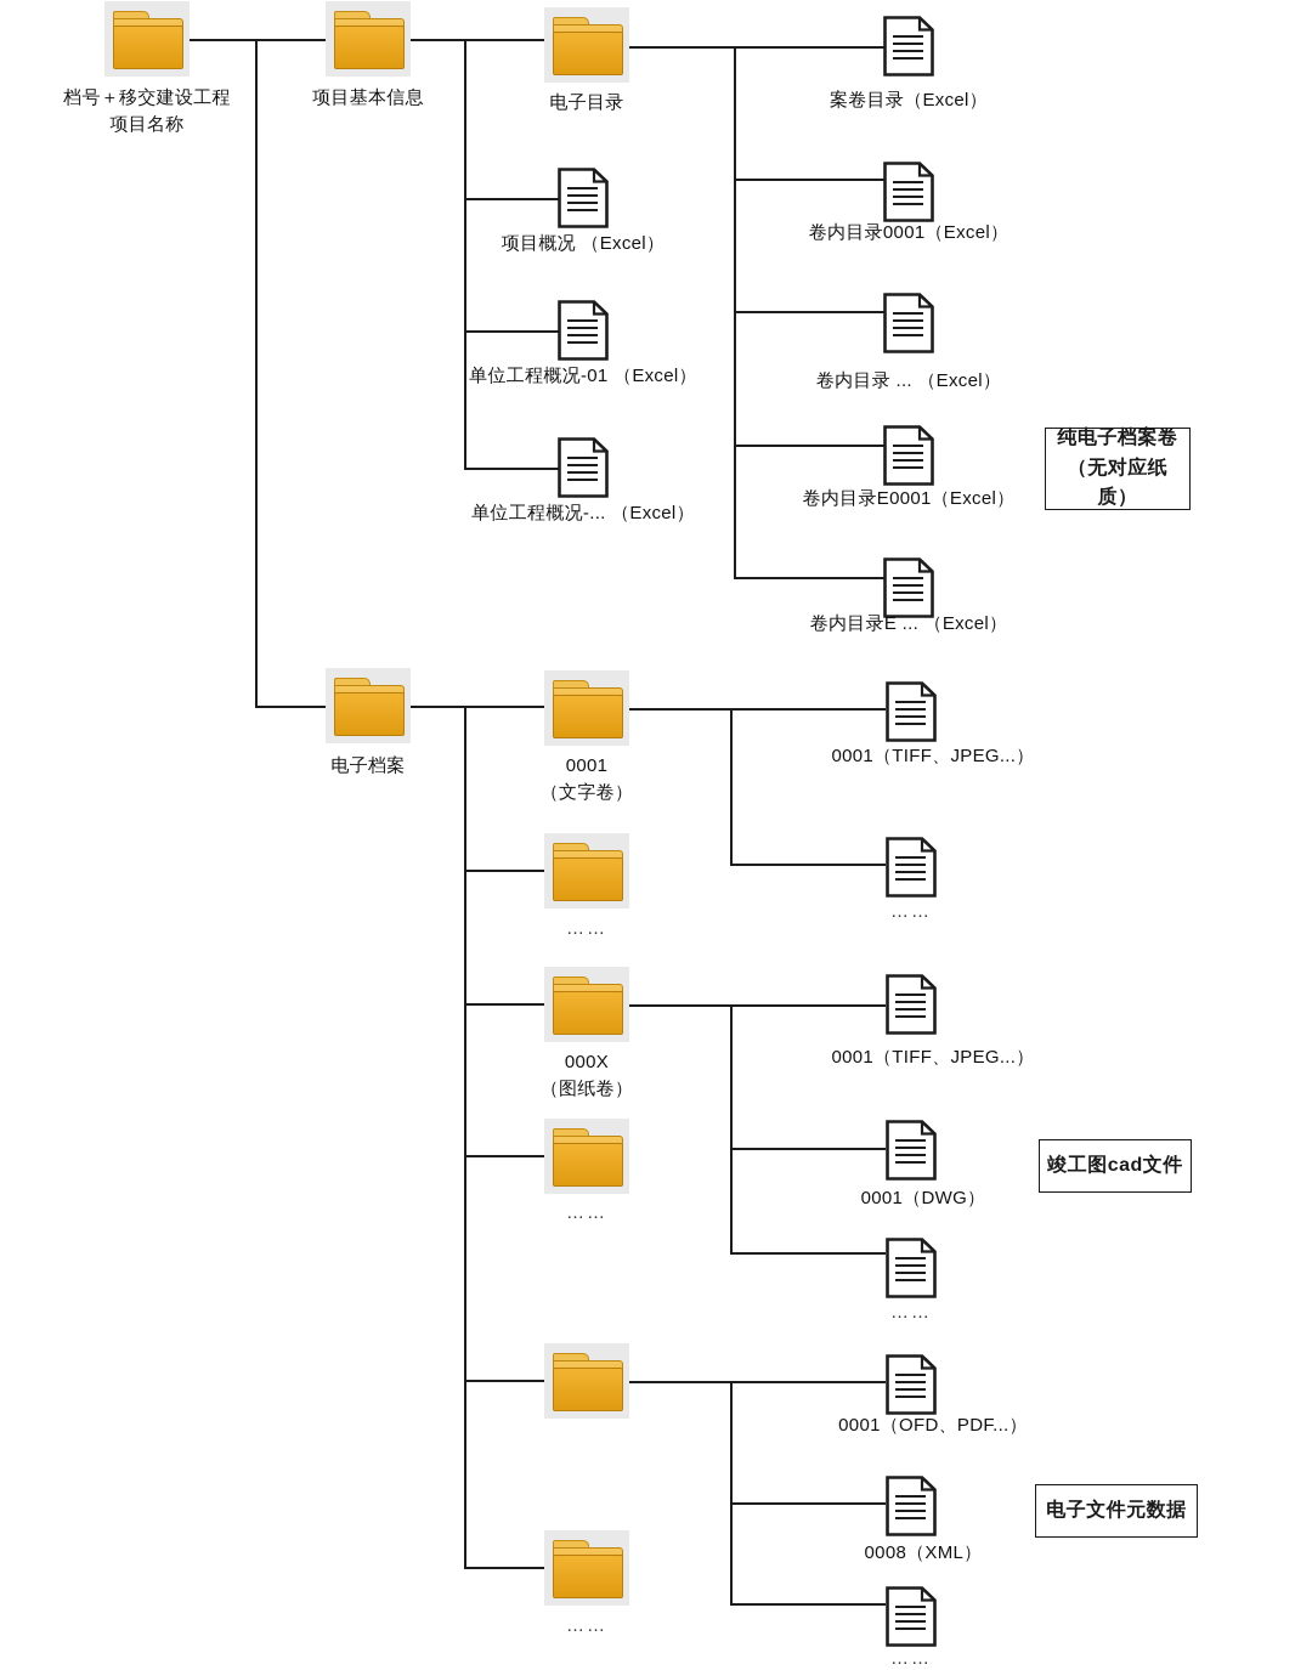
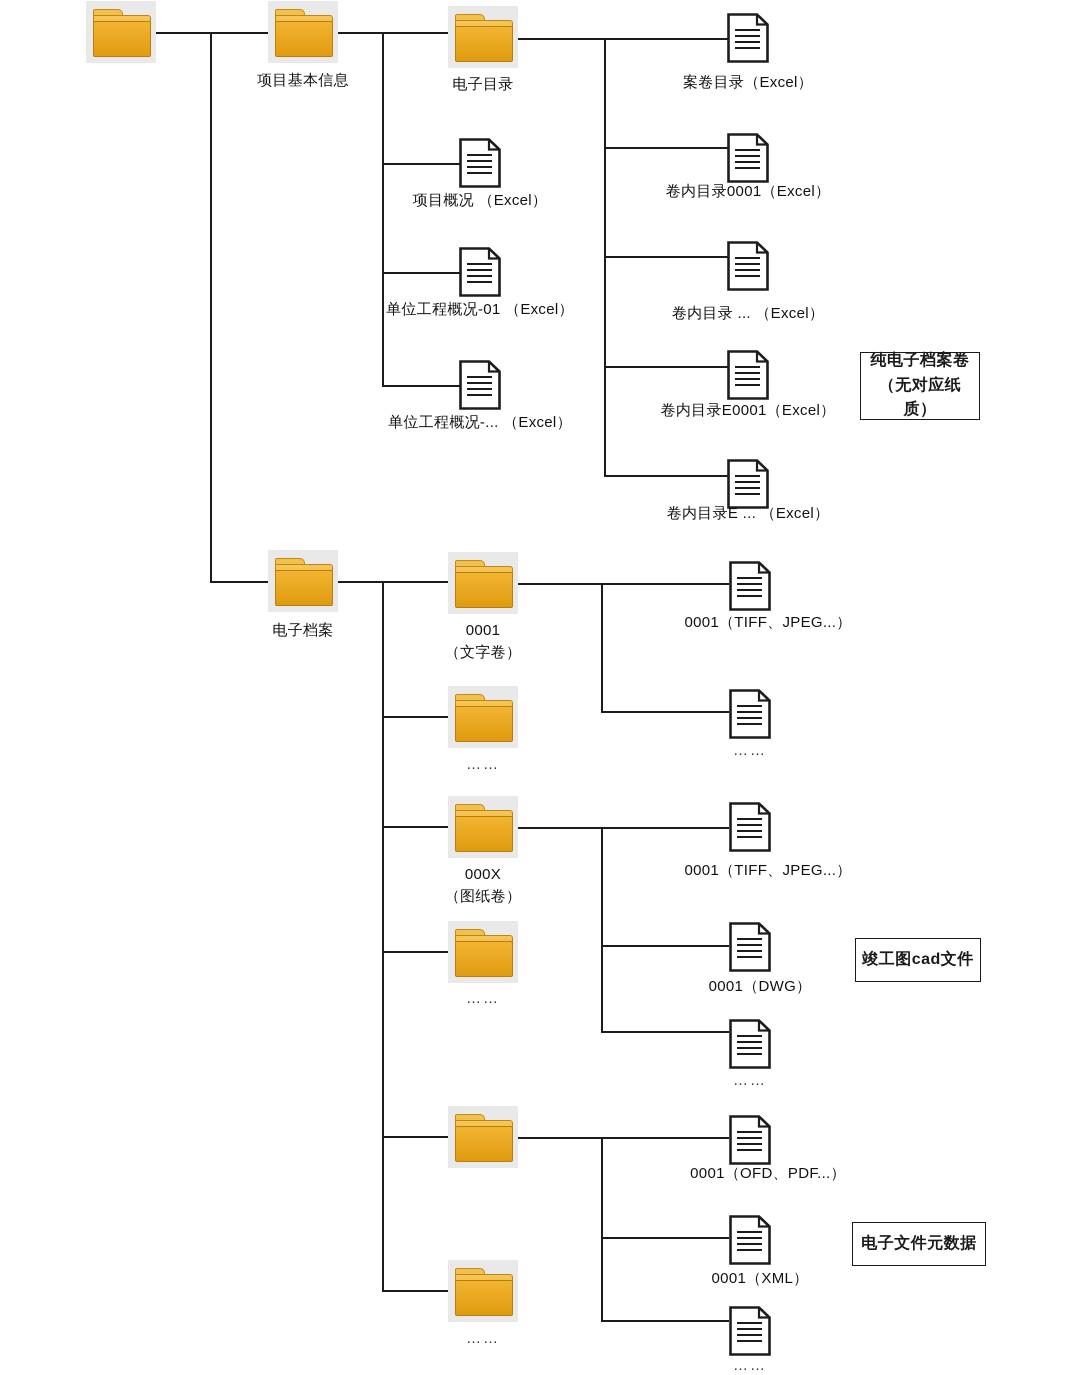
- 档号＋移交建设工程
- 项目名称
  项目基本信息
  电子目录
  电子档案
  0001
  （文字卷）
  ……
  000X
  （图纸卷）
  ……
  ……
  项目概况 （Excel）
  单位工程概况-01 （Excel）
  单位工程概况-... （Excel）
  案卷目录（Excel）
  卷内目录0001（Excel）
  卷内目录 ... （Excel）
  卷内目录E0001（Excel）
  卷内目录E ... （Excel）
  0001（TIFF、JPEG...）
  ……
  0001（TIFF、JPEG...）
  0001（DWG）
  ……
  0001（OFD、PDF...）
- 0008（XML）
+ 0001（XML）
  ……
  纯电子档案卷
  （无对应纸质）
  竣工图cad文件
  电子文件元数据
